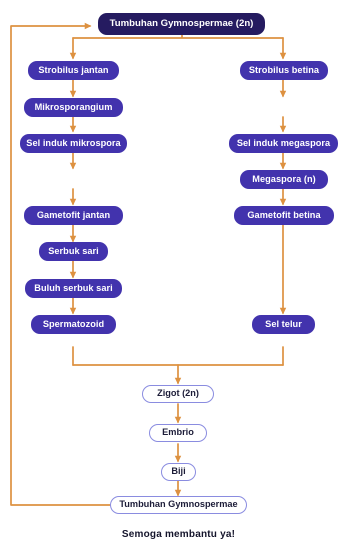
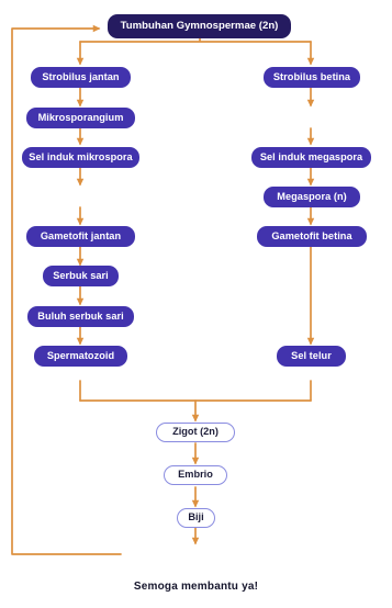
  Tumbuhan Gymnospermae (2n)
  Strobilus jantan
  Mikrosporangium
  Sel induk mikrospora
  Gametofit jantan
  Serbuk sari
  Buluh serbuk sari
  Spermatozoid
  Strobilus betina
  Sel induk megaspora
  Megaspora (n)
  Gametofit betina
  Sel telur
  Zigot (2n)
  Embrio
  Biji
- Tumbuhan Gymnospermae
  Semoga membantu ya!
